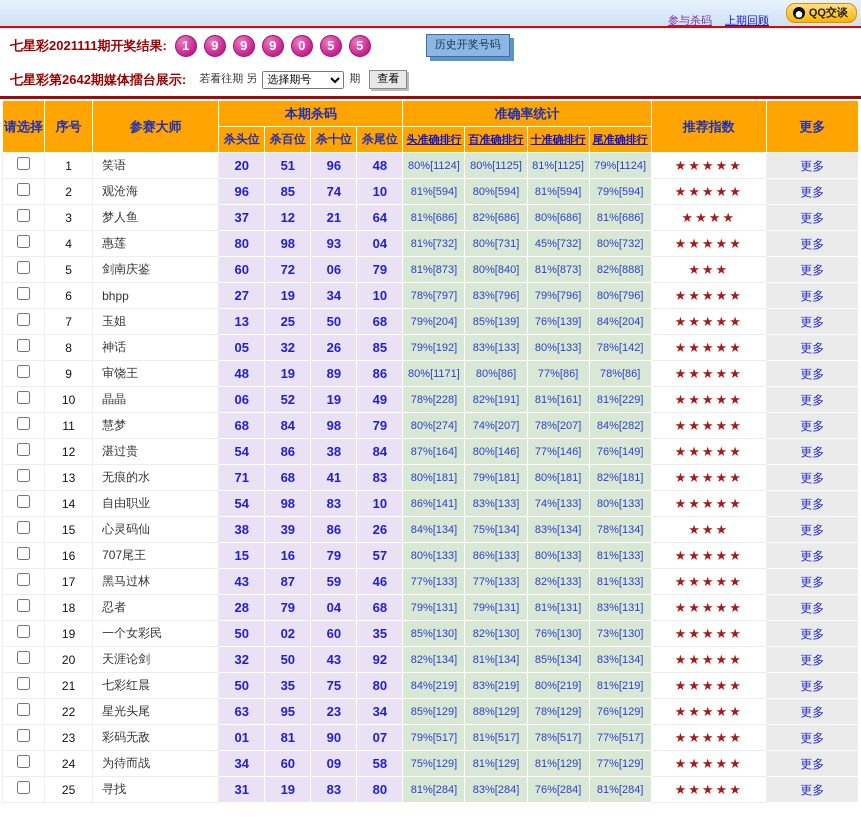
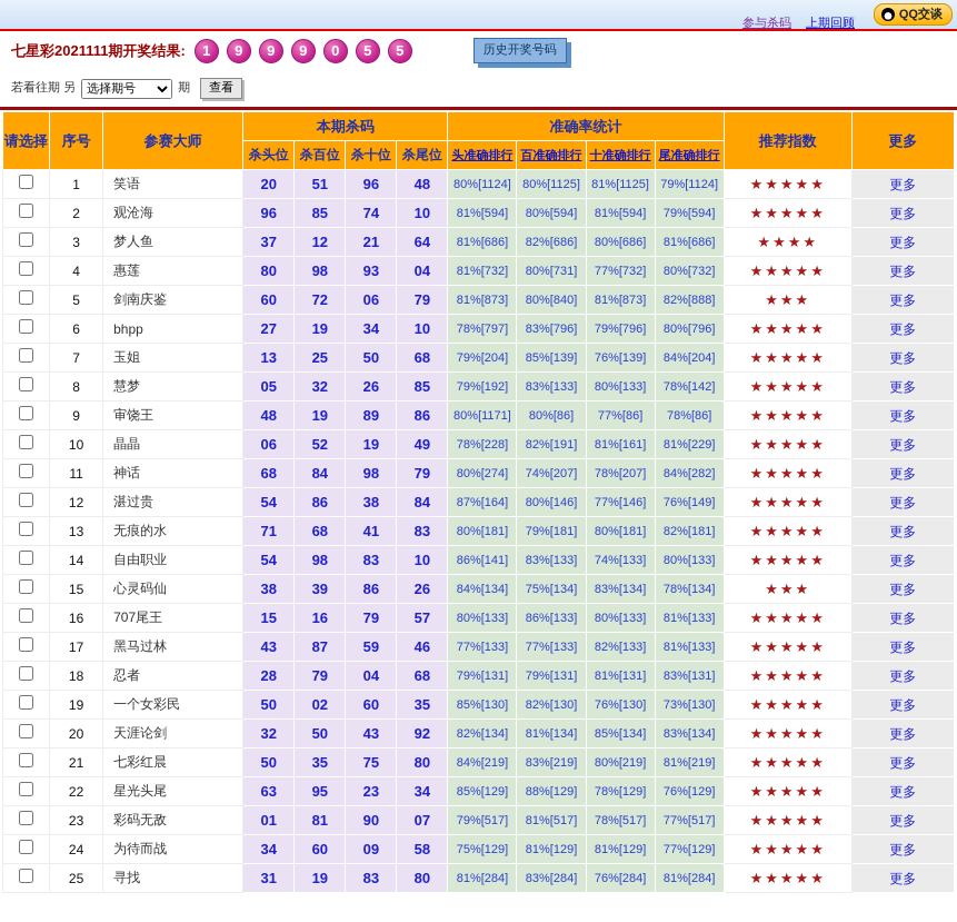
  参与杀码 上期回顾
  QQ交谈
  七星彩2021111期开奖结果:
  1
  9
  9
  9
  0
  5
  5
  历史开奖号码
- 七星彩第2642期媒体擂台展示:
  若看往期 另
  选择期号
  期
  查看
  请选择	序号	参赛大师	本期杀码	准确率统计	推荐指数	更多
  杀头位	杀百位	杀十位	杀尾位	头准确排行	百准确排行	十准确排行	尾准确排行
  	1	笑语	20	51	96	48	80%[1124]	80%[1125]	81%[1125]	79%[1124]	★★★★★	更多
  	2	观沧海	96	85	74	10	81%[594]	80%[594]	81%[594]	79%[594]	★★★★★	更多
  	3	梦人鱼	37	12	21	64	81%[686]	82%[686]	80%[686]	81%[686]	★★★★	更多
- 	4	惠莲	80	98	93	04	81%[732]	80%[731]	45%[732]	80%[732]	★★★★★	更多
+ 	4	惠莲	80	98	93	04	81%[732]	80%[731]	77%[732]	80%[732]	★★★★★	更多
  	5	剑南庆鉴	60	72	06	79	81%[873]	80%[840]	81%[873]	82%[888]	★★★	更多
  	6	bhpp	27	19	34	10	78%[797]	83%[796]	79%[796]	80%[796]	★★★★★	更多
  	7	玉姐	13	25	50	68	79%[204]	85%[139]	76%[139]	84%[204]	★★★★★	更多
- 	8	神话	05	32	26	85	79%[192]	83%[133]	80%[133]	78%[142]	★★★★★	更多
+ 	8	慧梦	05	32	26	85	79%[192]	83%[133]	80%[133]	78%[142]	★★★★★	更多
  	9	审饶王	48	19	89	86	80%[1171]	80%[86]	77%[86]	78%[86]	★★★★★	更多
  	10	晶晶	06	52	19	49	78%[228]	82%[191]	81%[161]	81%[229]	★★★★★	更多
- 	11	慧梦	68	84	98	79	80%[274]	74%[207]	78%[207]	84%[282]	★★★★★	更多
+ 	11	神话	68	84	98	79	80%[274]	74%[207]	78%[207]	84%[282]	★★★★★	更多
  	12	湛过贵	54	86	38	84	87%[164]	80%[146]	77%[146]	76%[149]	★★★★★	更多
  	13	无痕的水	71	68	41	83	80%[181]	79%[181]	80%[181]	82%[181]	★★★★★	更多
  	14	自由职业	54	98	83	10	86%[141]	83%[133]	74%[133]	80%[133]	★★★★★	更多
  	15	心灵码仙	38	39	86	26	84%[134]	75%[134]	83%[134]	78%[134]	★★★	更多
  	16	707尾王	15	16	79	57	80%[133]	86%[133]	80%[133]	81%[133]	★★★★★	更多
  	17	黑马过林	43	87	59	46	77%[133]	77%[133]	82%[133]	81%[133]	★★★★★	更多
  	18	忍者	28	79	04	68	79%[131]	79%[131]	81%[131]	83%[131]	★★★★★	更多
  	19	一个女彩民	50	02	60	35	85%[130]	82%[130]	76%[130]	73%[130]	★★★★★	更多
  	20	天涯论剑	32	50	43	92	82%[134]	81%[134]	85%[134]	83%[134]	★★★★★	更多
  	21	七彩红晨	50	35	75	80	84%[219]	83%[219]	80%[219]	81%[219]	★★★★★	更多
  	22	星光头尾	63	95	23	34	85%[129]	88%[129]	78%[129]	76%[129]	★★★★★	更多
  	23	彩码无敌	01	81	90	07	79%[517]	81%[517]	78%[517]	77%[517]	★★★★★	更多
  	24	为待而战	34	60	09	58	75%[129]	81%[129]	81%[129]	77%[129]	★★★★★	更多
  	25	寻找	31	19	83	80	81%[284]	83%[284]	76%[284]	81%[284]	★★★★★	更多
